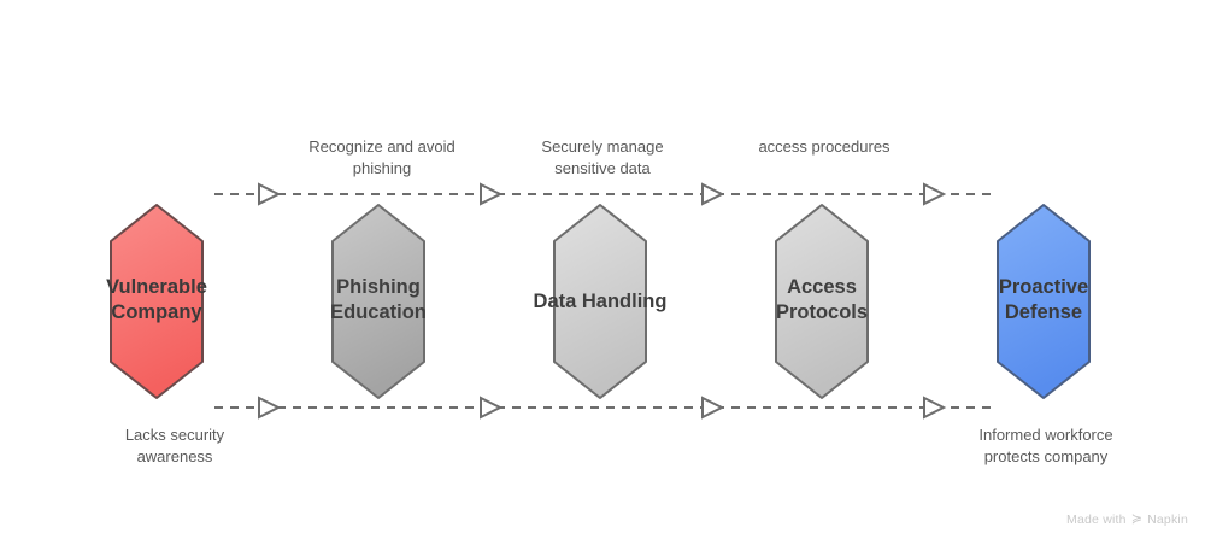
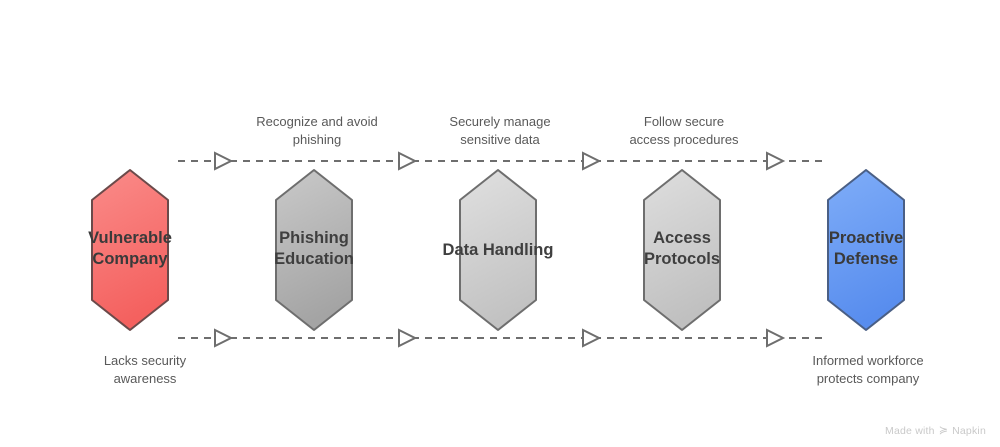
  Vulnerable
  Company
  Phishing
  Education
  Data Handling
  Access
  Protocols
  Proactive
  Defense
  Recognize and avoid
  phishing
  Securely manage
  sensitive data
+ Follow secure
  access procedures
  Lacks security
  awareness
  Informed workforce
  protects company
  Made with
  ≽
  Napkin
